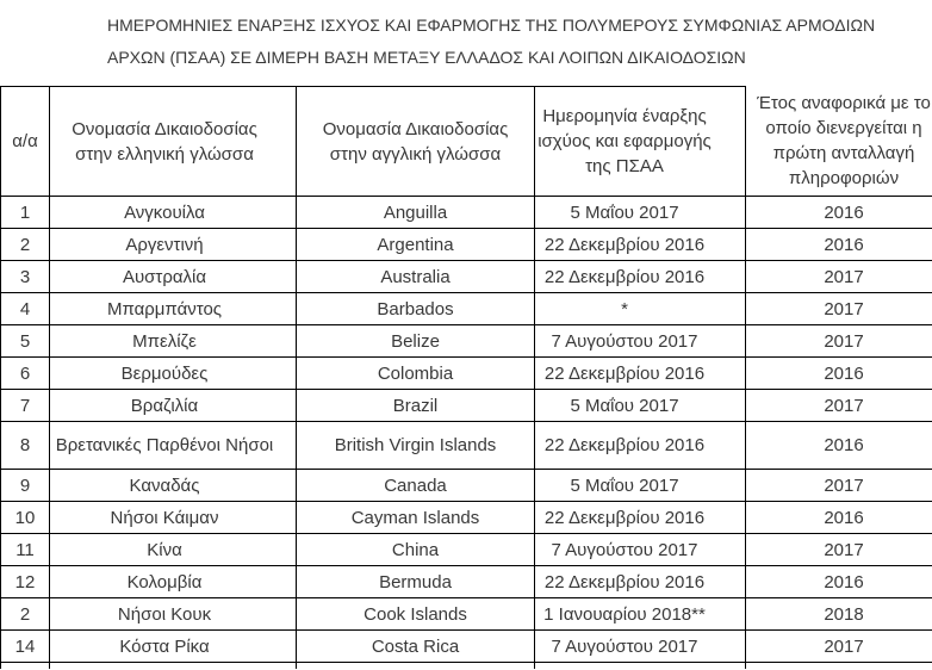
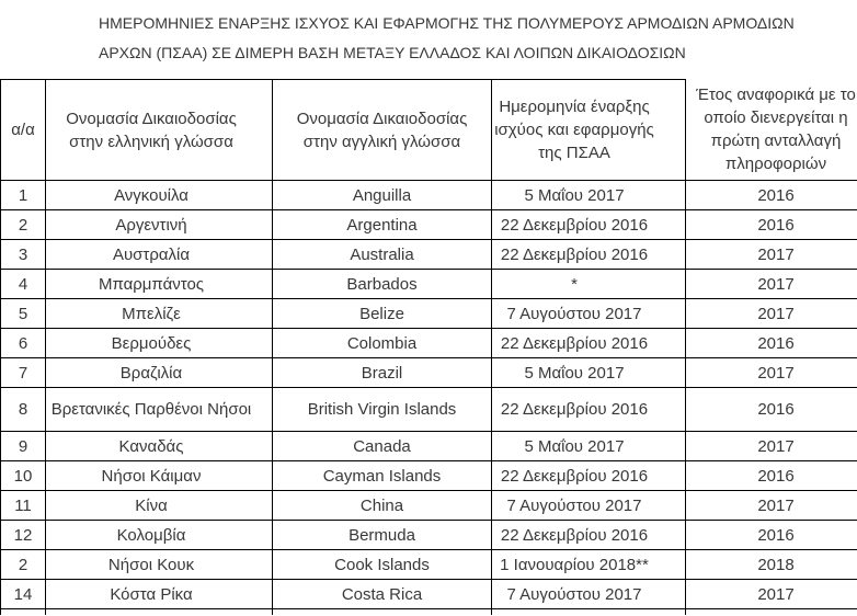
- ΗΜΕΡΟΜΗΝΙΕΣ ΕΝΑΡΞΗΣ ΙΣΧΥΟΣ ΚΑΙ ΕΦΑΡΜΟΓΗΣ ΤΗΣ ΠΟΛΥΜΕΡΟΥΣ ΣΥΜΦΩΝΙΑΣ ΑΡΜΟΔΙΩΝ
+ ΗΜΕΡΟΜΗΝΙΕΣ ΕΝΑΡΞΗΣ ΙΣΧΥΟΣ ΚΑΙ ΕΦΑΡΜΟΓΗΣ ΤΗΣ ΠΟΛΥΜΕΡΟΥΣ ΑΡΜΟΔΙΩΝ ΑΡΜΟΔΙΩΝ
  ΑΡΧΩΝ (ΠΣΑΑ) ΣΕ ΔΙΜΕΡΗ ΒΑΣΗ ΜΕΤΑΞΥ ΕΛΛΑΔΟΣ ΚΑΙ ΛΟΙΠΩΝ ΔΙΚΑΙΟΔΟΣΙΩΝ
  α/α	Ονομασία Δικαιοδοσίας στην ελληνική γλώσσα	Ονομασία Δικαιοδοσίας στην αγγλική γλώσσα	Ημερομηνία έναρξης ισχύος και εφαρμογής της ΠΣΑΑ	Έτος αναφορικά με το οποίο διενεργείται η πρώτη ανταλλαγή πληροφοριών
  1	Ανγκουίλα	Anguilla	5 Μαΐου 2017	2016
  2	Αργεντινή	Argentina	22 Δεκεμβρίου 2016	2016
  3	Αυστραλία	Australia	22 Δεκεμβρίου 2016	2017
  4	Μπαρμπάντος	Barbados	*	2017
  5	Μπελίζε	Belize	7 Αυγούστου 2017	2017
  6	Βερμούδες	Colombia	22 Δεκεμβρίου 2016	2016
  7	Βραζιλία	Brazil	5 Μαΐου 2017	2017
  8	Βρετανικές Παρθένοι Νήσοι	British Virgin Islands	22 Δεκεμβρίου 2016	2016
  9	Καναδάς	Canada	5 Μαΐου 2017	2017
  10	Νήσοι Κάιμαν	Cayman Islands	22 Δεκεμβρίου 2016	2016
  11	Κίνα	China	7 Αυγούστου 2017	2017
  12	Κολομβία	Bermuda	22 Δεκεμβρίου 2016	2016
  2	Νήσοι Κουκ	Cook Islands	1 Ιανουαρίου 2018**	2018
  14	Κόστα Ρίκα	Costa Rica	7 Αυγούστου 2017	2017
